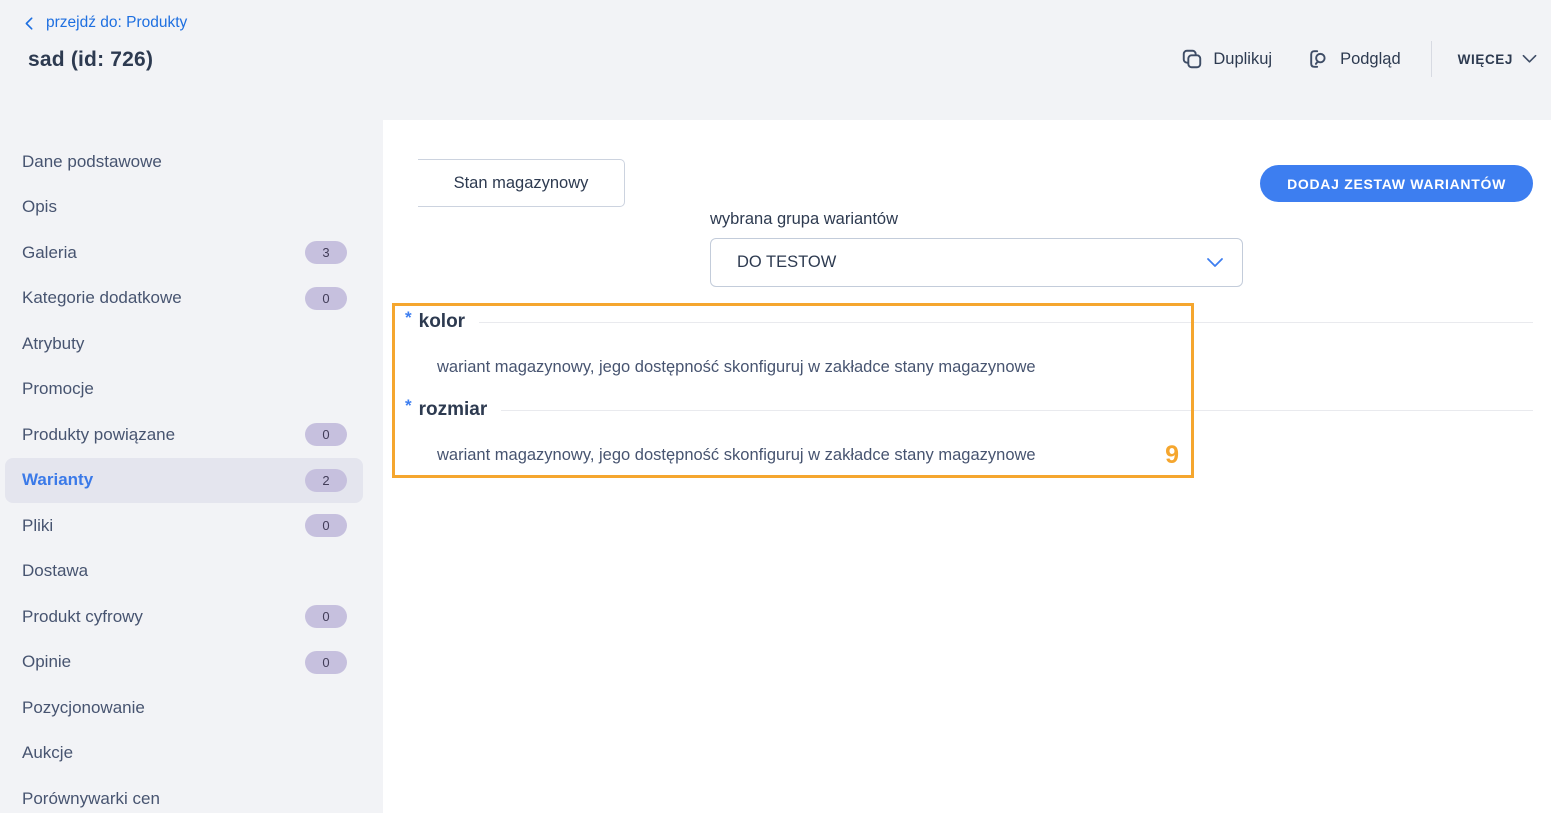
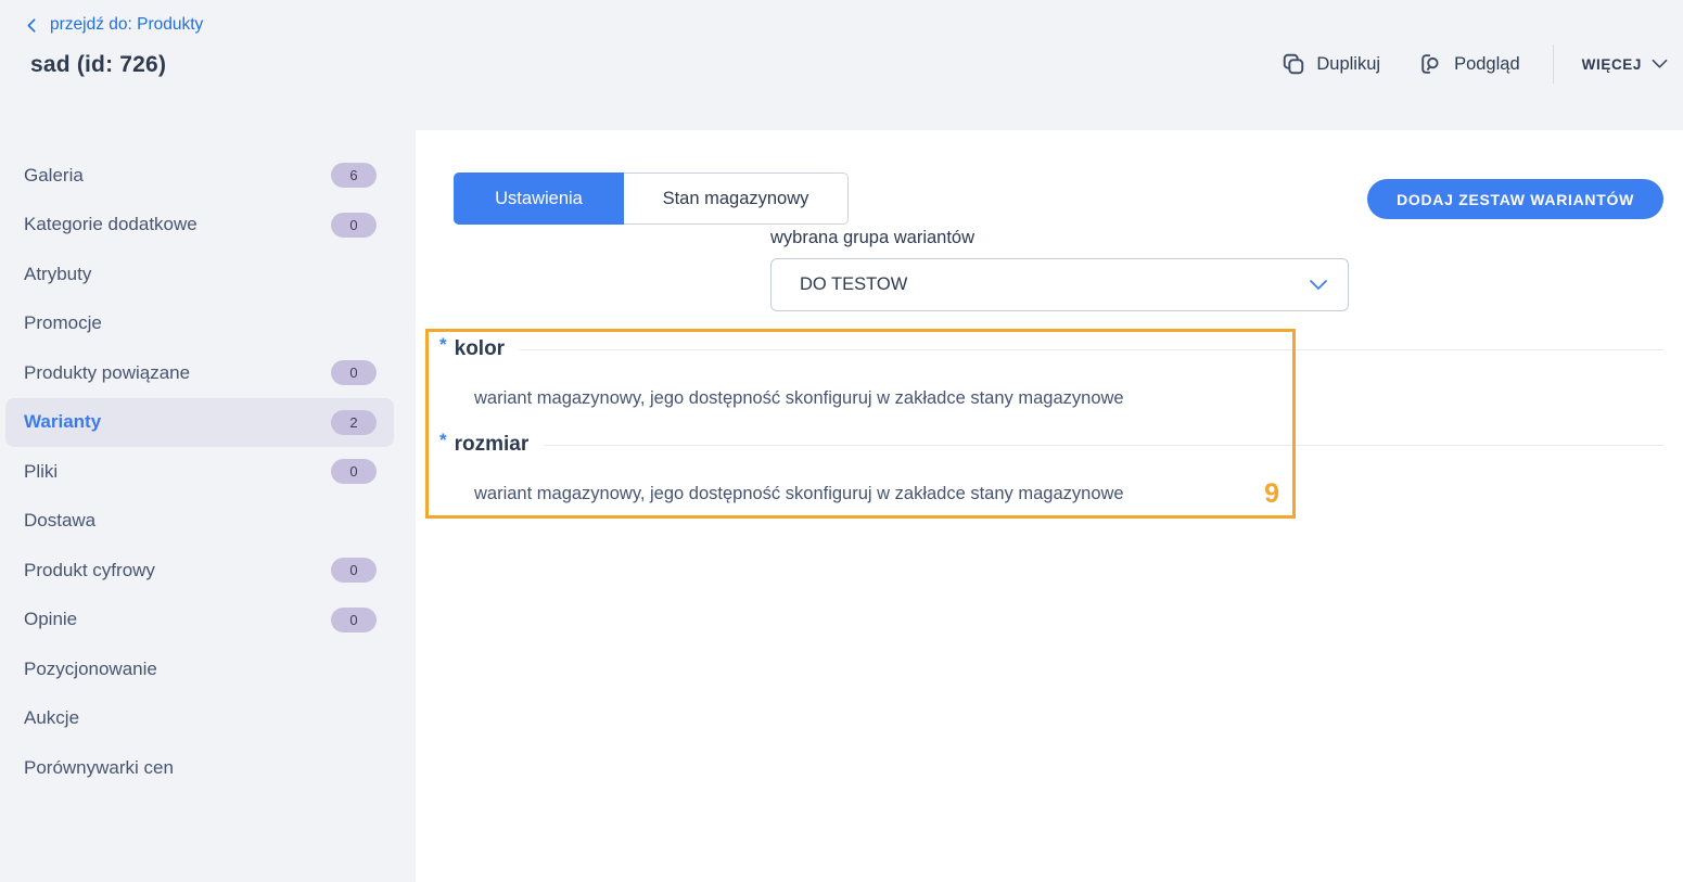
  przejdź do: Produkty
  sad (id: 726)
  Duplikuj
  Podgląd
  WIĘCEJ
- Dane podstawowe
- Opis
  Galeria
- 3
+ 6
  Kategorie dodatkowe
  0
  Atrybuty
  Promocje
  Produkty powiązane
  0
  Warianty
  2
  Pliki
  0
  Dostawa
  Produkt cyfrowy
  0
  Opinie
  0
  Pozycjonowanie
  Aukcje
  Porównywarki cen
+ Ustawienia
  Stan magazynowy
  DODAJ ZESTAW WARIANTÓW
  wybrana grupa wariantów
  DO TESTOW
  *
  kolor
  wariant magazynowy, jego dostępność skonfiguruj w zakładce stany magazynowe
  *
  rozmiar
  wariant magazynowy, jego dostępność skonfiguruj w zakładce stany magazynowe
  9
